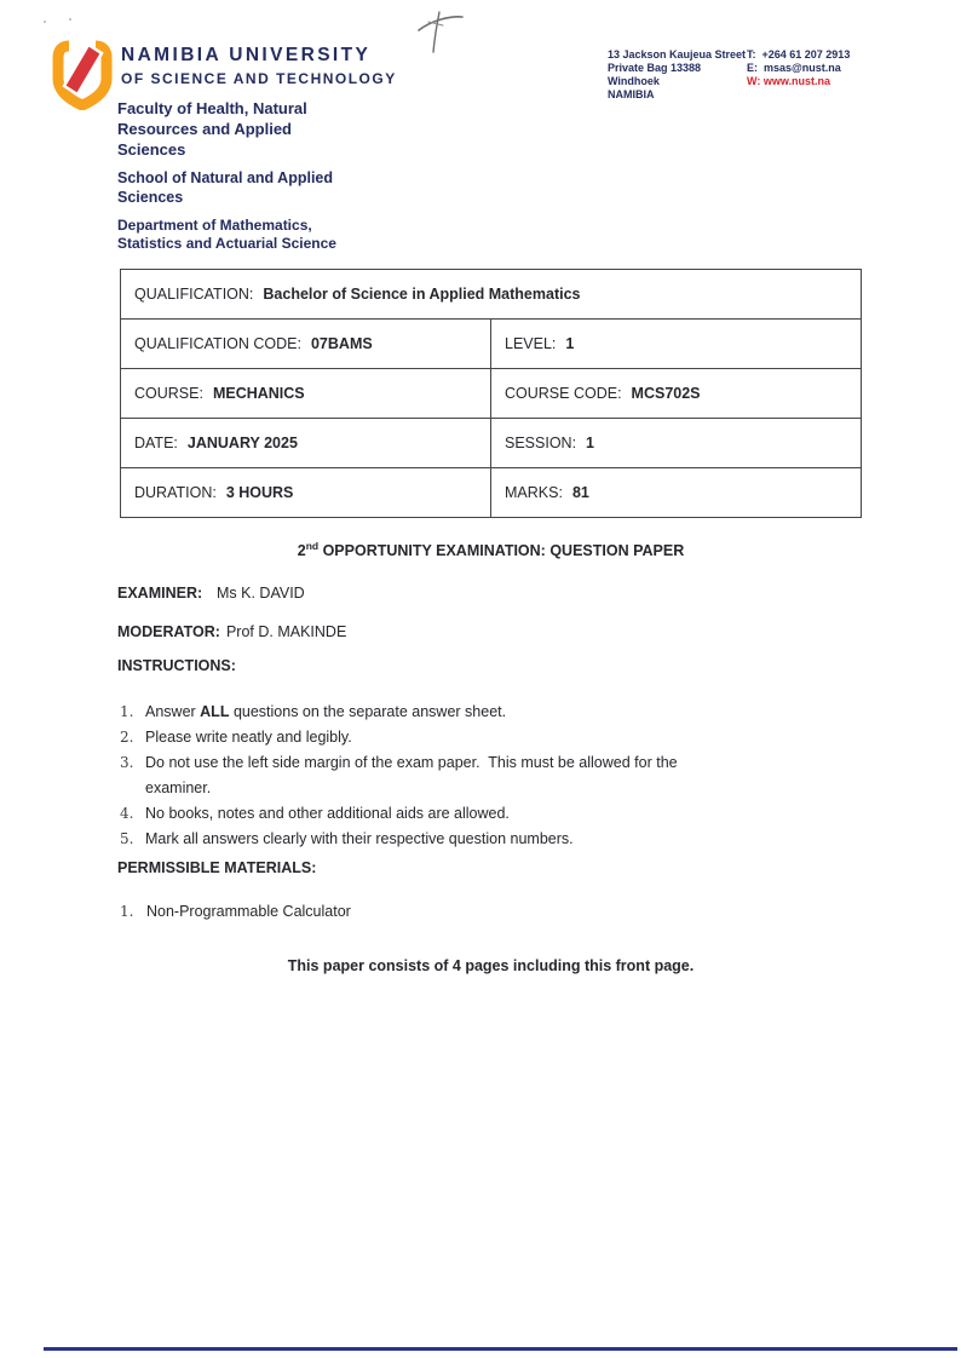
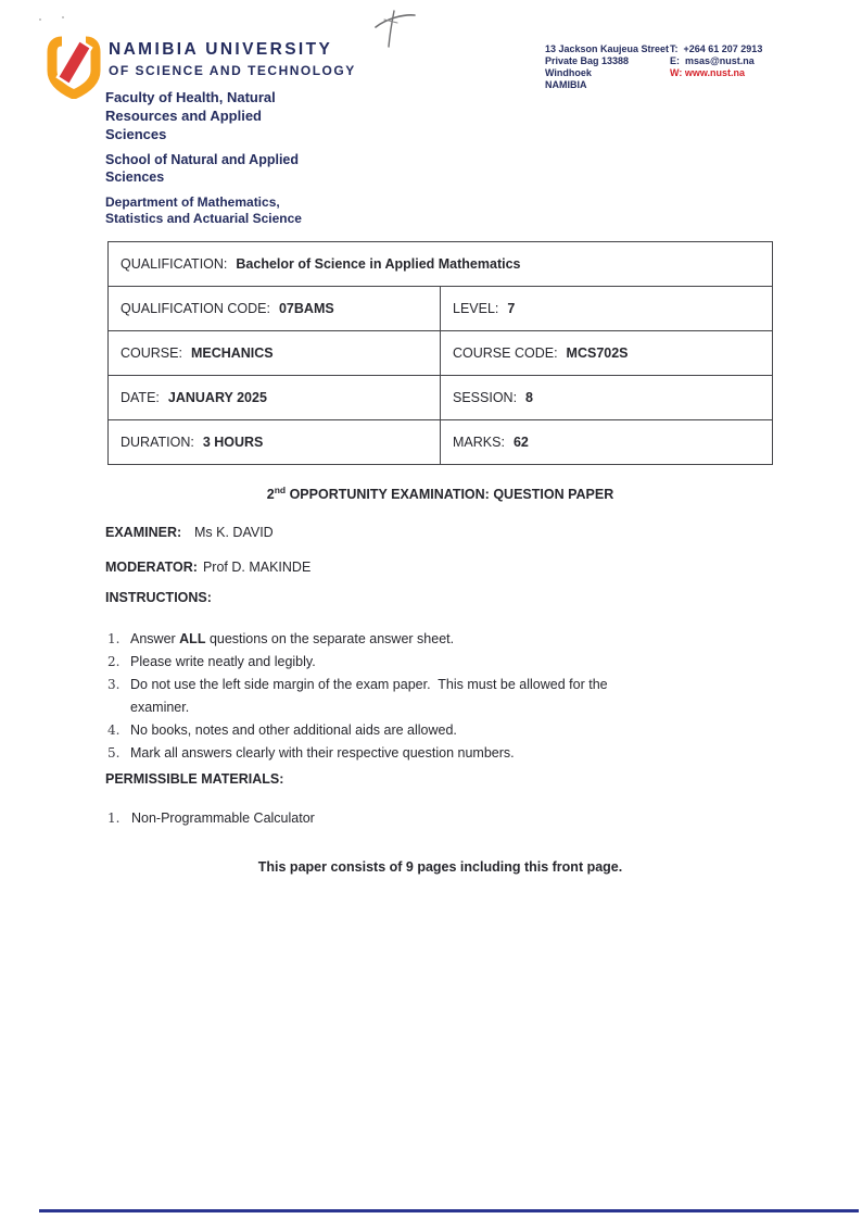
  NAMIBIA UNIVERSITY
  OF SCIENCE AND TECHNOLOGY
  13 Jackson Kaujeua Street
  Private Bag 13388
  Windhoek
  NAMIBIA
  T: +264 61 207 2913
  E: msas@nust.na
  W: www.nust.na
  Faculty of Health, Natural
  Resources and Applied
  Sciences
  School of Natural and Applied
  Sciences
  Department of Mathematics,
  Statistics and Actuarial Science
  QUALIFICATION: Bachelor of Science in Applied Mathematics
- QUALIFICATION CODE: 07BAMS	LEVEL: 1
+ QUALIFICATION CODE: 07BAMS	LEVEL: 7
  COURSE: MECHANICS	COURSE CODE: MCS702S
- DATE: JANUARY 2025	SESSION: 1
+ DATE: JANUARY 2025	SESSION: 8
- DURATION: 3 HOURS	MARKS: 81
+ DURATION: 3 HOURS	MARKS: 62
  2nd OPPORTUNITY EXAMINATION: QUESTION PAPER
  EXAMINER: Ms K. DAVID
  MODERATOR: Prof D. MAKINDE
  INSTRUCTIONS:
  1.
  Answer ALL questions on the separate answer sheet.
  2.
  Please write neatly and legibly.
  3.
  Do not use the left side margin of the exam paper. This must be allowed for the
  examiner.
  4.
  No books, notes and other additional aids are allowed.
  5.
  Mark all answers clearly with their respective question numbers.
  PERMISSIBLE MATERIALS:
  1.
  Non-Programmable Calculator
- This paper consists of 4 pages including this front page.
+ This paper consists of 9 pages including this front page.
